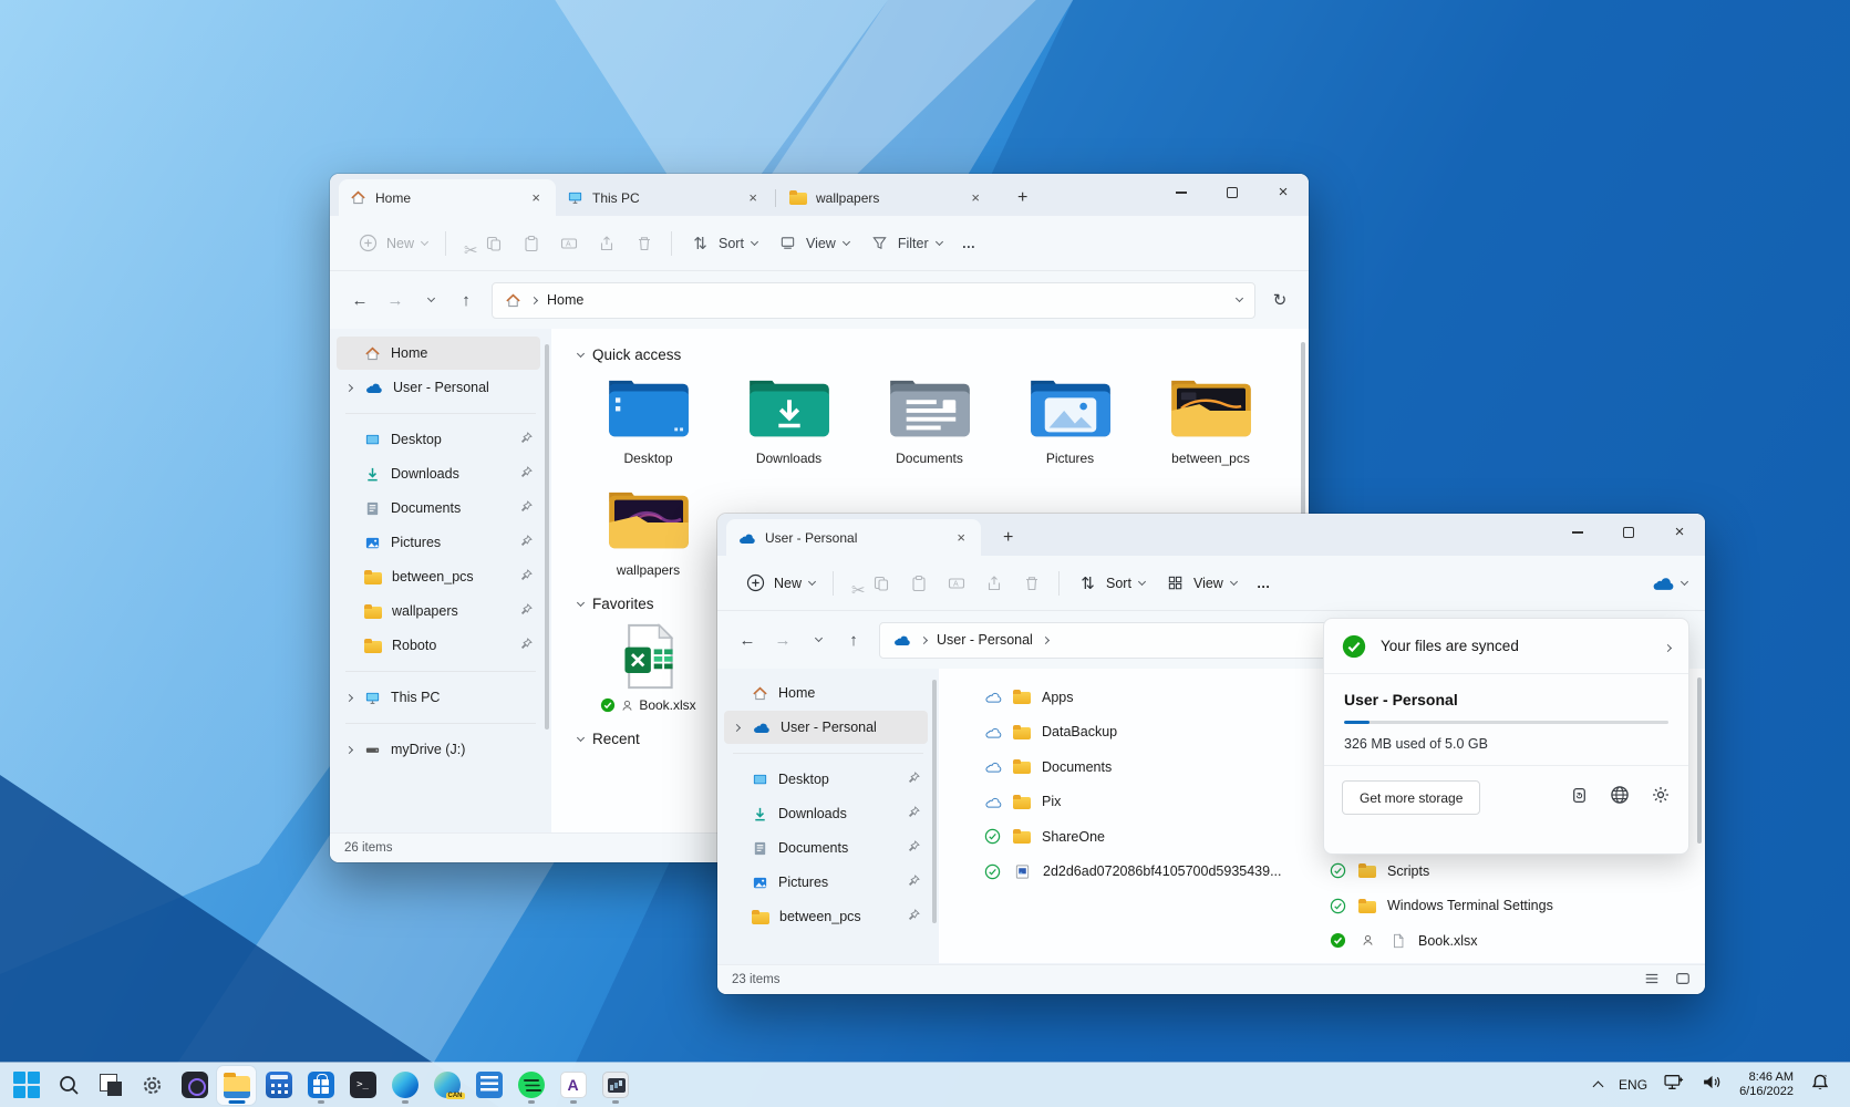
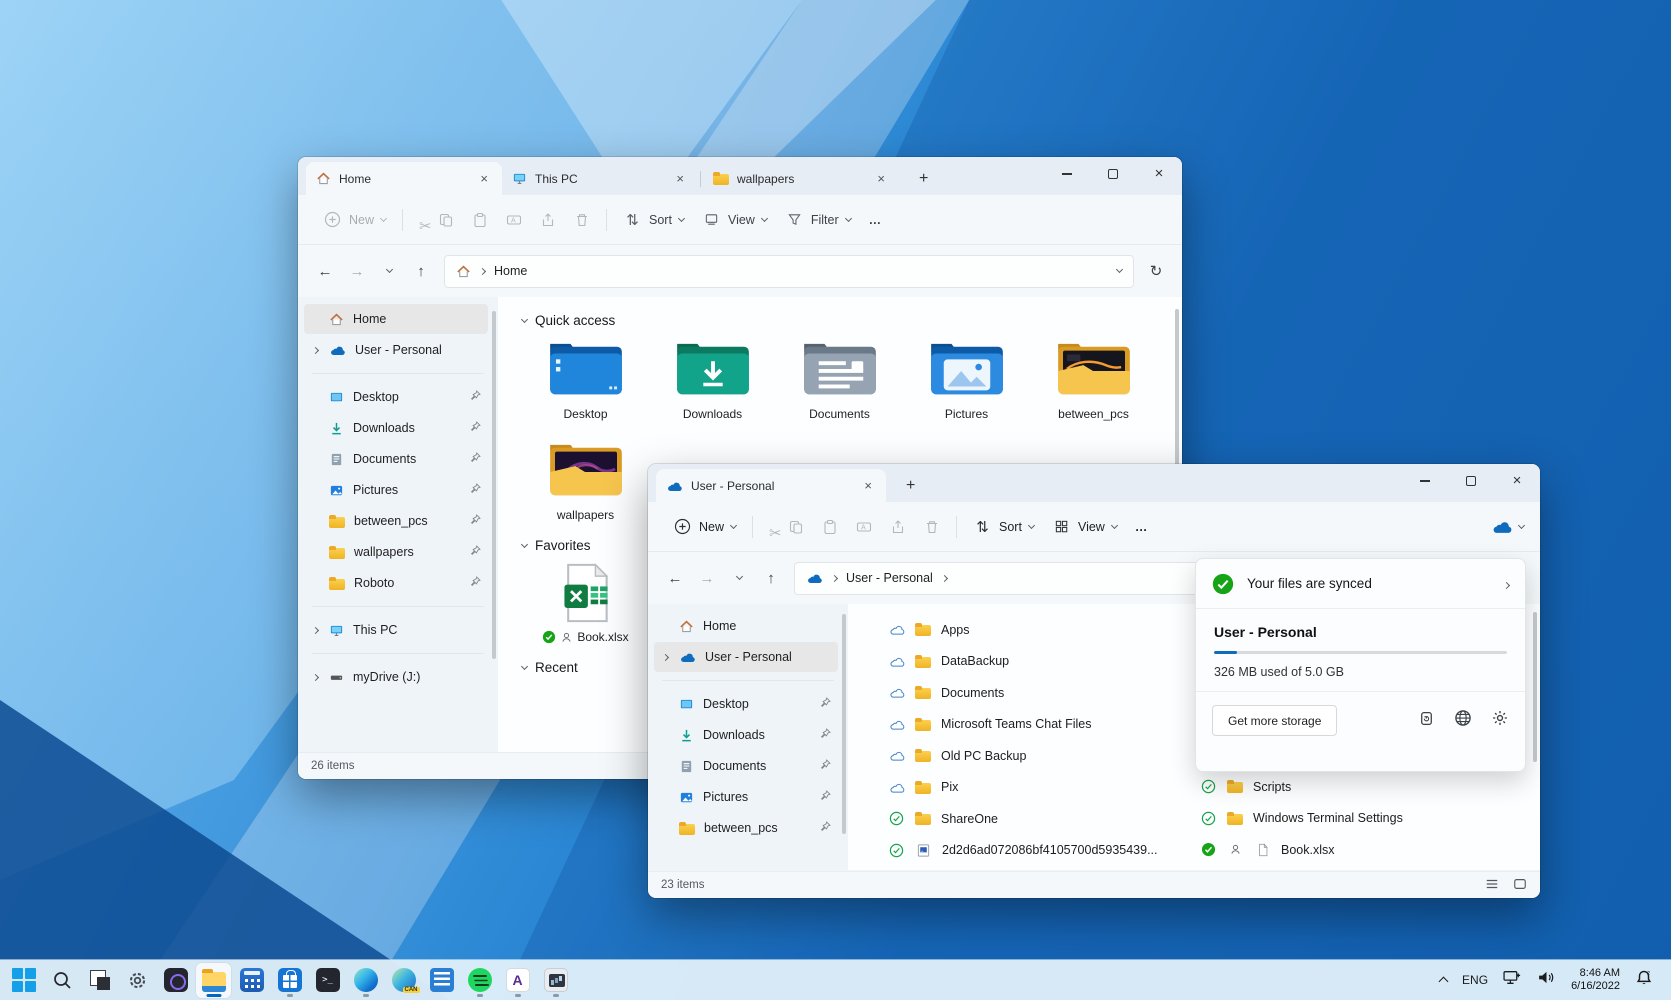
  Home
  ×
  This PC
  ×
  wallpapers
  ×
  +
  ×
  New
  ✂
  ⇅
  Sort
  View
  Filter
  …
  ←
  →
  ↑
  Home
  ↻
  Home
  User - Personal
  Desktop
  Downloads
  Documents
  Pictures
  between_pcs
  wallpapers
  Roboto
  This PC
  myDrive (J:)
  Quick access
  Desktop
  Downloads
  Documents
  Pictures
  between_pcs
  wallpapers
  Favorites
  Book.xlsx
  Recent
  26 items
  User - Personal
  ×
  +
  ×
  New
  ✂
  ⇅
  Sort
  View
  …
  ←
  →
  ↑
  User - Personal
  Home
  User - Personal
  Desktop
  Downloads
  Documents
  Pictures
  between_pcs
  Apps
  DataBackup
  Documents
+ Microsoft Teams Chat Files
+ Old PC Backup
  Pix
  ShareOne
  2d2d6ad072086bf4105700d5935439...
  Scripts
  Windows Terminal Settings
  Book.xlsx
  Your files are synced
  User - Personal
  326 MB used of 5.0 GB
  Get more storage
  23 items
  >_
  A
  ENG
  8:46 AM
  6/16/2022
